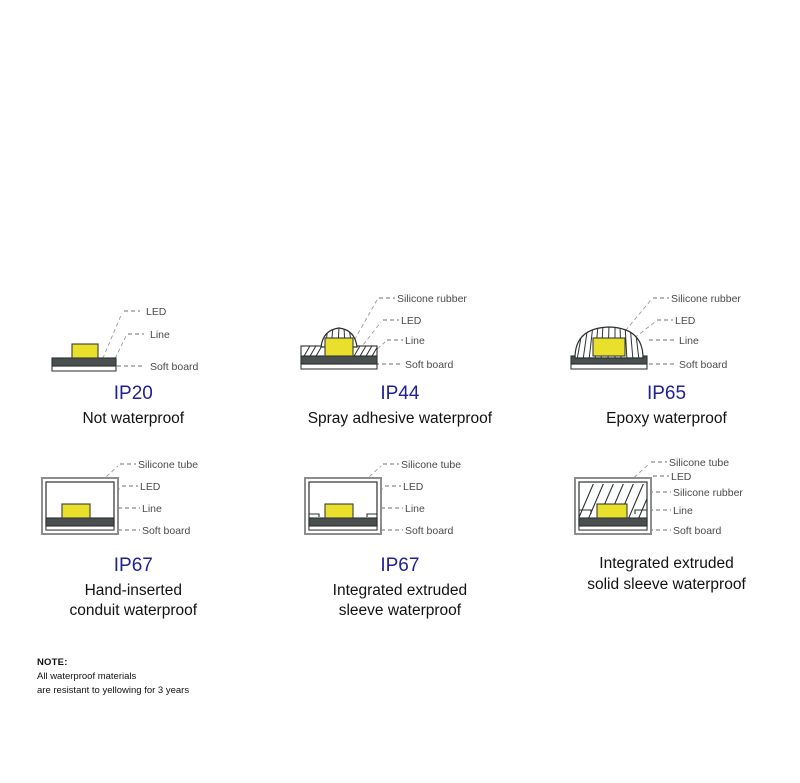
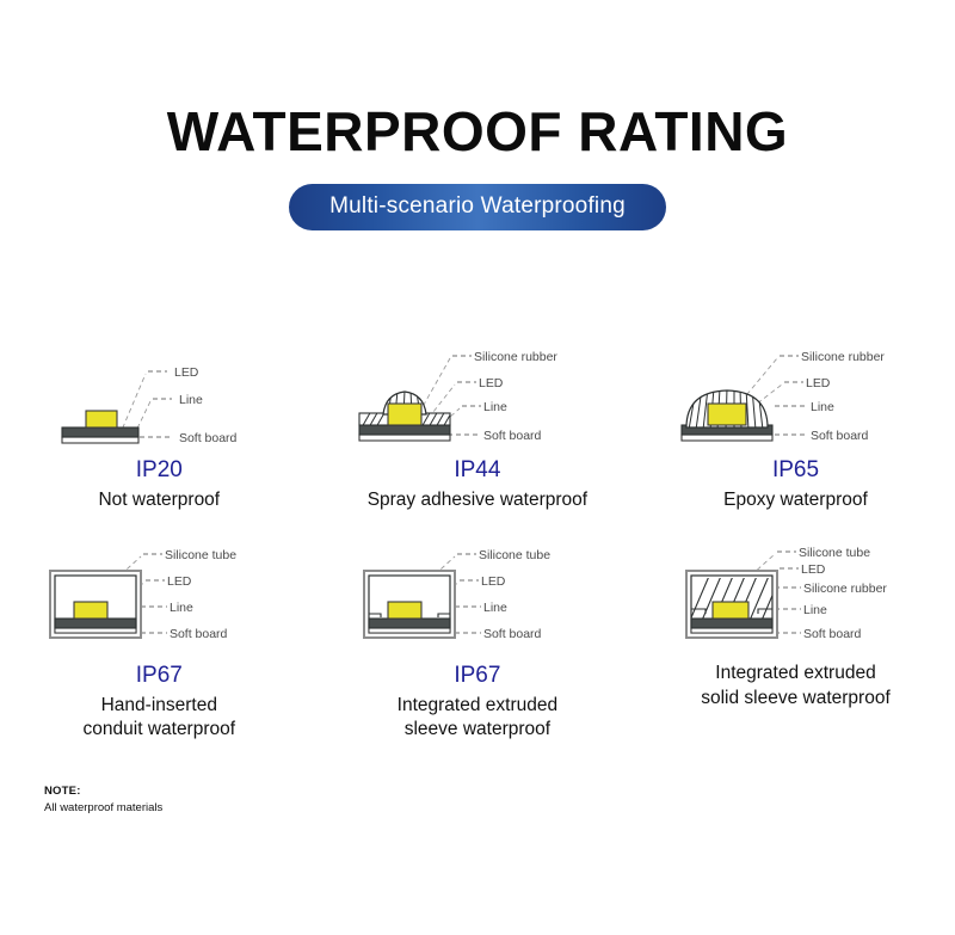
+ WATERPROOF RATING
+ Multi-scenario Waterproofing
  LED
  Line
  Soft board
  IP20
  Not waterproof
  Silicone rubber
  LED
  Line
  Soft board
  IP44
  Spray adhesive waterproof
  Silicone rubber
  LED
  Line
  Soft board
  IP65
  Epoxy waterproof
  Silicone tube
  LED
  Line
  Soft board
  IP67
  Hand-inserted
  conduit waterproof
  Silicone tube
  LED
  Line
  Soft board
  IP67
  Integrated extruded
  sleeve waterproof
  Silicone tube
  LED
  Silicone rubber
  Line
  Soft board
  Integrated extruded
  solid sleeve waterproof
  NOTE:
  All waterproof materials
- are resistant to yellowing for 3 years
